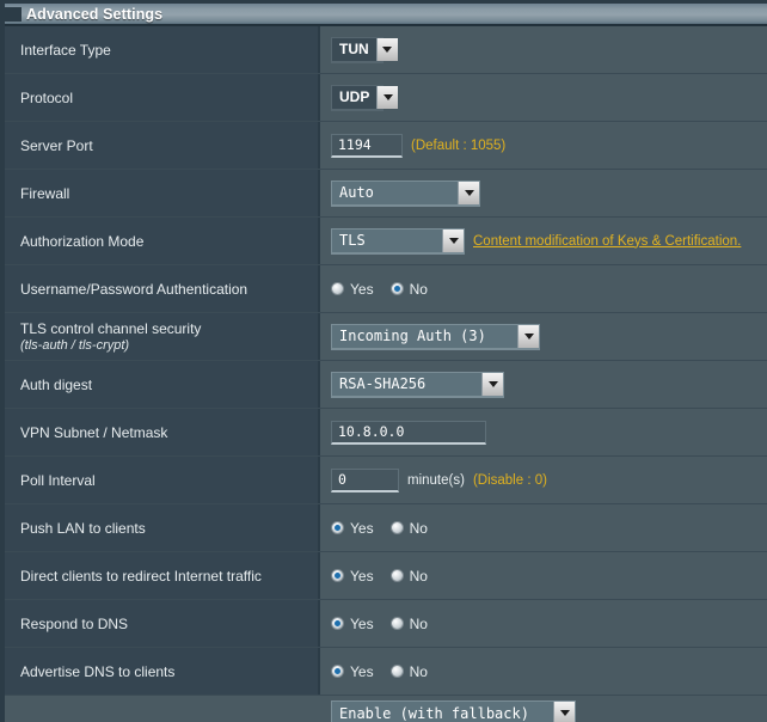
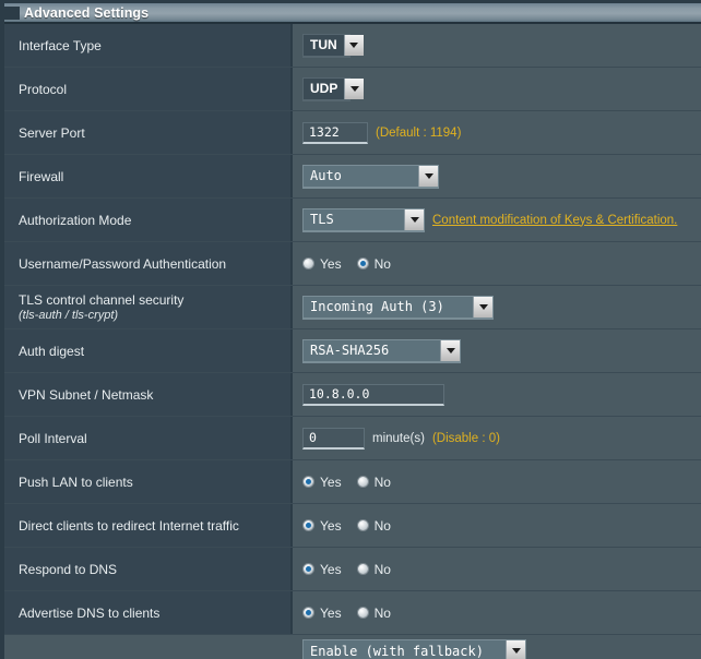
  Advanced Settings
  Interface Type
  TUN
  Protocol
  UDP
  Server Port
- 1194
+ 1322
- (Default : 1055)
+ (Default : 1194)
  Firewall
  Auto
  Authorization Mode
  TLS
  Content modification of Keys & Certification.
  Username/Password Authentication
  Yes
  No
  TLS control channel security
  (tls-auth / tls-crypt)
  Incoming Auth (3)
  Auth digest
  RSA-SHA256
  VPN Subnet / Netmask
  10.8.0.0
  Poll Interval
  0
  minute(s)
  (Disable : 0)
  Push LAN to clients
  Yes
  No
  Direct clients to redirect Internet traffic
  Yes
  No
  Respond to DNS
  Yes
  No
  Advertise DNS to clients
  Yes
  No
  Enable (with fallback)
